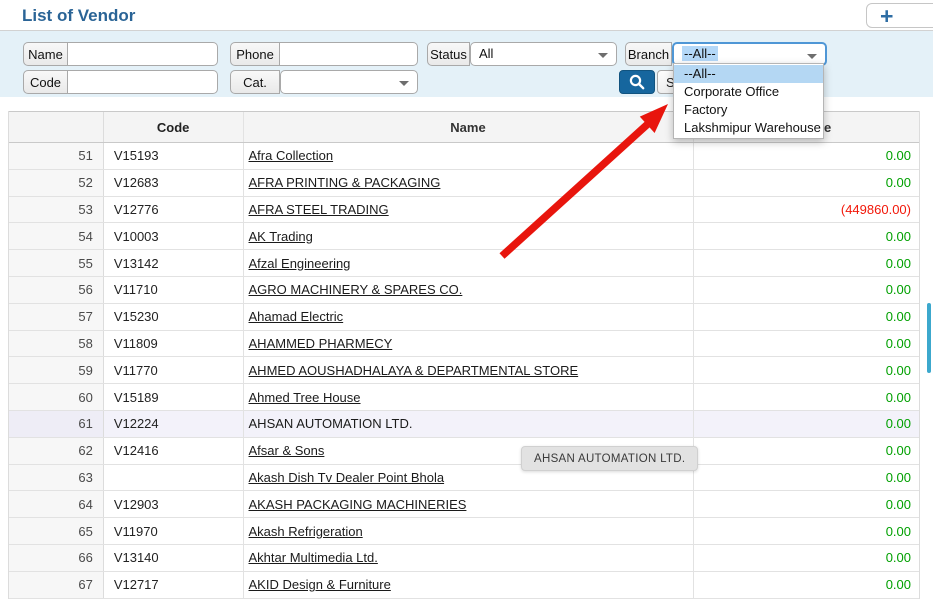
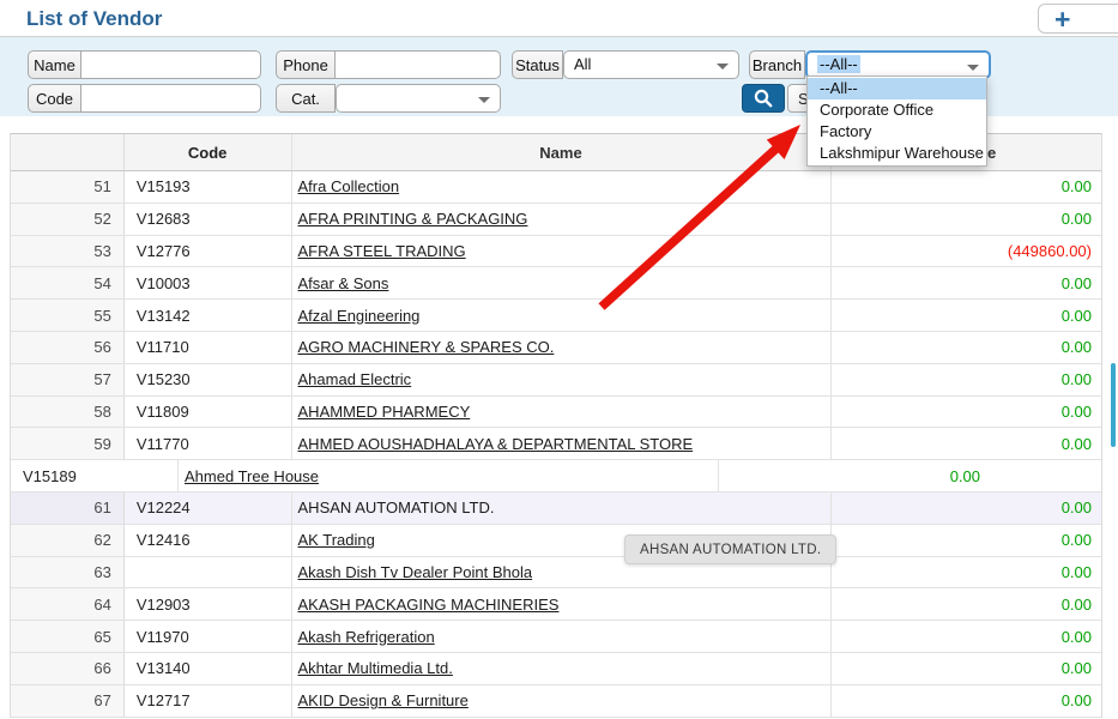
  List of Vendor
  +
  Name
  Phone
  Status
  All
  Branch
  --All--
  Code
  Cat.
  S
  Code
  Name
  51
  V15193
  Afra Collection
  0.00
  52
  V12683
  AFRA PRINTING & PACKAGING
  0.00
  53
  V12776
  AFRA STEEL TRADING
  (449860.00)
  54
  V10003
- AK Trading
+ Afsar & Sons
  0.00
  55
  V13142
  Afzal Engineering
  0.00
  56
  V11710
  AGRO MACHINERY & SPARES CO.
  0.00
  57
  V15230
  Ahamad Electric
  0.00
  58
  V11809
  AHAMMED PHARMECY
  0.00
  59
  V11770
  AHMED AOUSHADHALAYA & DEPARTMENTAL STORE
  0.00
- 60
  V15189
  Ahmed Tree House
  0.00
  61
  V12224
  AHSAN AUTOMATION LTD.
  0.00
  62
  V12416
- Afsar & Sons
+ AK Trading
  0.00
  63
  Akash Dish Tv Dealer Point Bhola
  0.00
  64
  V12903
  AKASH PACKAGING MACHINERIES
  0.00
  65
  V11970
  Akash Refrigeration
  0.00
  66
  V13140
  Akhtar Multimedia Ltd.
  0.00
  67
  V12717
  AKID Design & Furniture
  0.00
  --All--
  Corporate Office
  Factory
  Lakshmipur Warehouse
  AHSAN AUTOMATION LTD.
